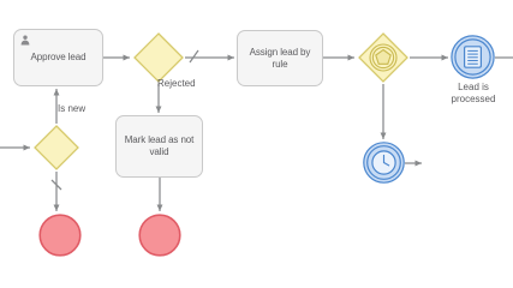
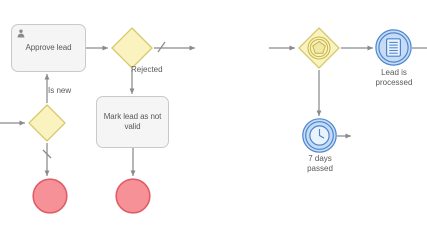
  Approve lead
- Assign lead by
- rule
  Lead is
  processed
  Mark lead as not
  valid
+ 7 days
+ passed
  Rejected
  Is new
